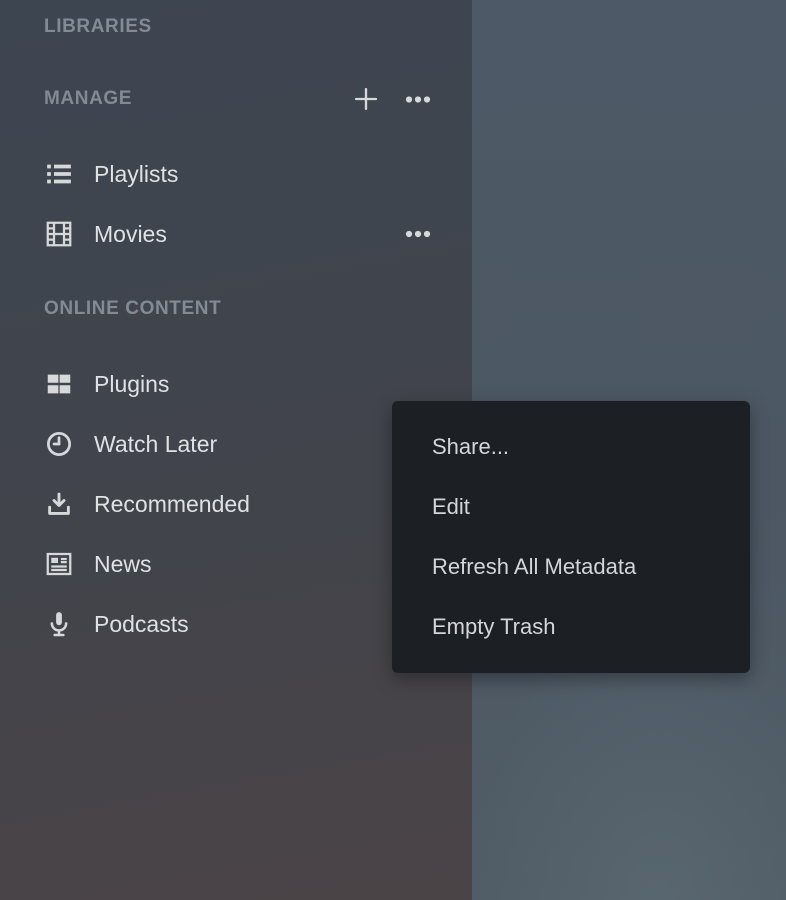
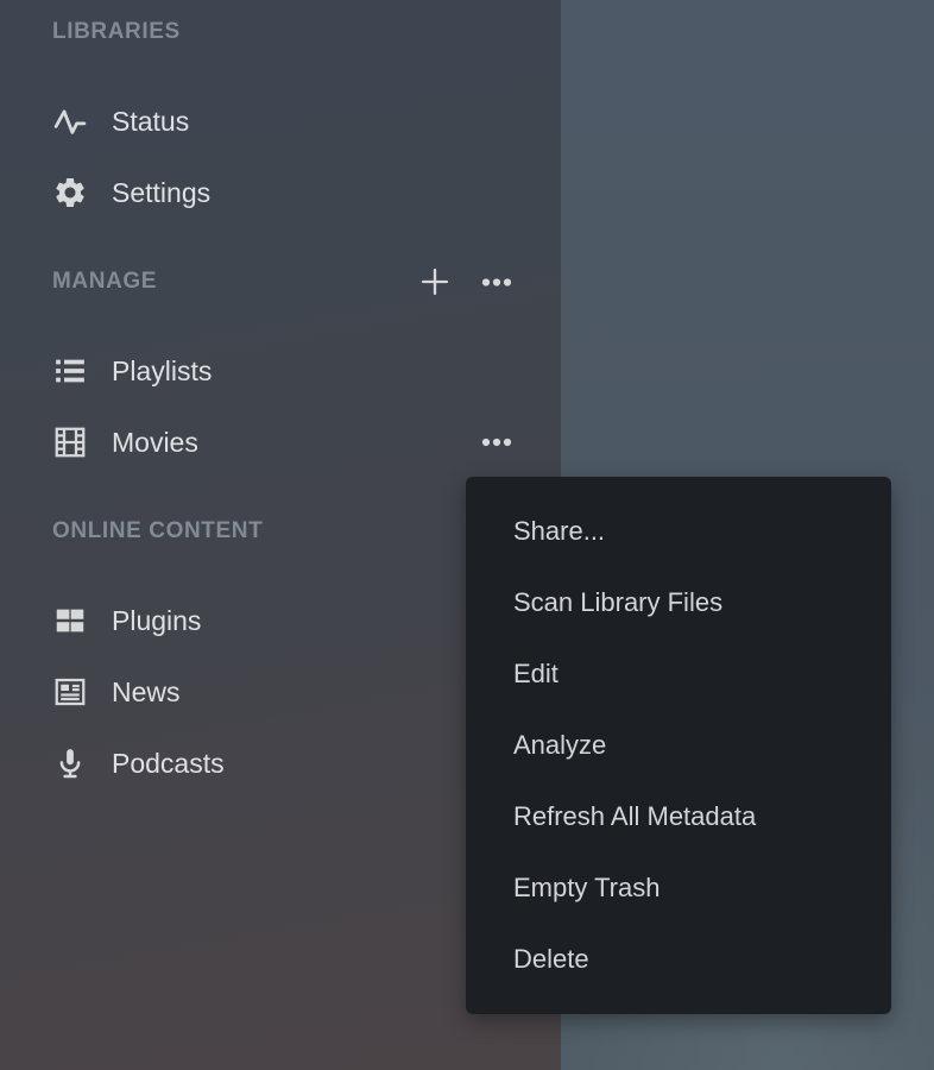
  LIBRARIES
+ Status
+ Settings
  MANAGE
  Playlists
  Movies
  ONLINE CONTENT
  Plugins
- Watch Later
- Recommended
  News
  Podcasts
  Share...
+ Scan Library Files
  Edit
+ Analyze
  Refresh All Metadata
  Empty Trash
+ Delete
